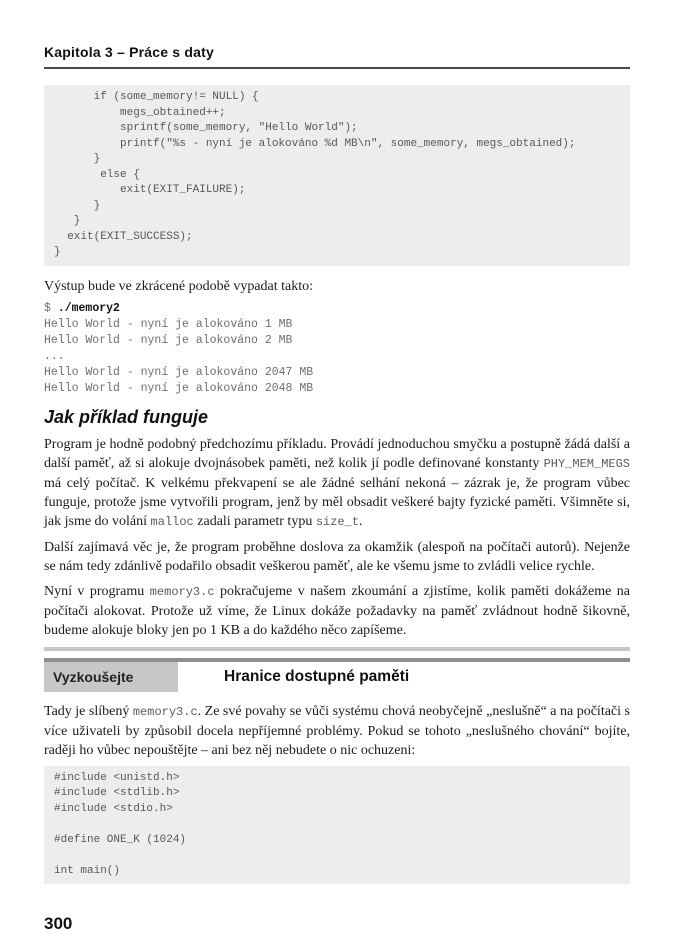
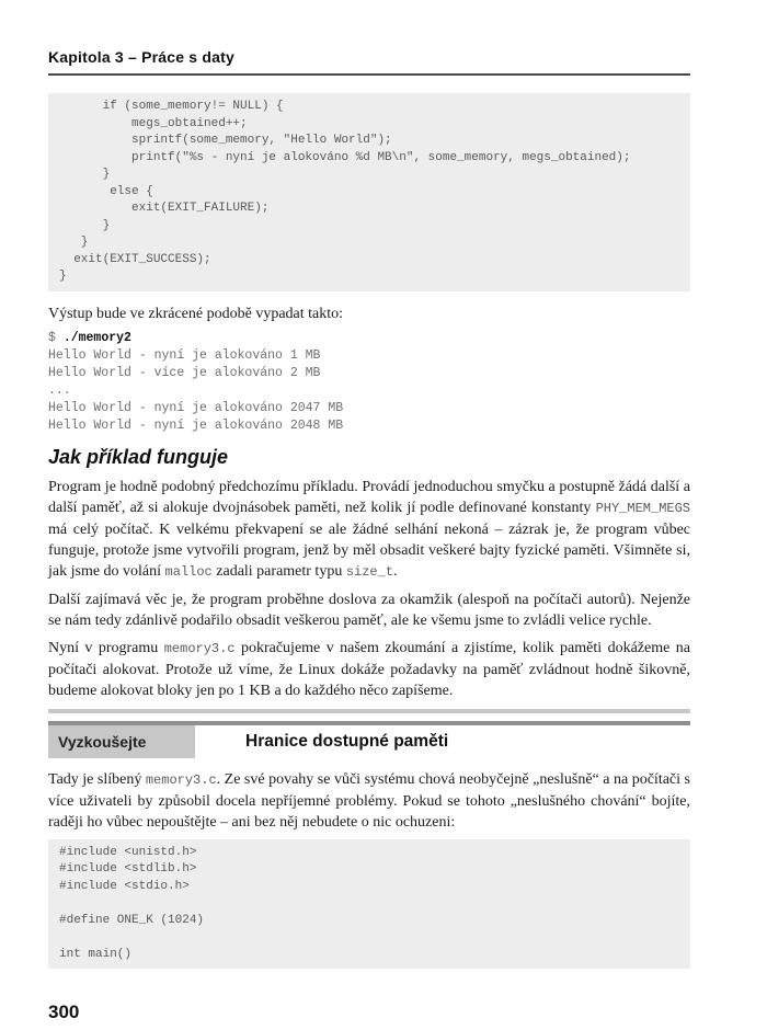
  Kapitola 3 – Práce s daty
  if (some_memory!= NULL) {
  megs_obtained++;
  sprintf(some_memory, "Hello World");
  printf("%s - nyní je alokováno %d MB\n", some_memory, megs_obtained);
  }
  else {
  exit(EXIT_FAILURE);
  }
  }
  exit(EXIT_SUCCESS);
  }
  Výstup bude ve zkrácené podobě vypadat takto:
  $ ./memory2
  Hello World - nyní je alokováno 1 MB
- Hello World - nyní je alokováno 2 MB
+ Hello World - více je alokováno 2 MB
  ...
  Hello World - nyní je alokováno 2047 MB
  Hello World - nyní je alokováno 2048 MB
  Jak příklad funguje
  Program je hodně podobný předchozímu příkladu. Provádí jednoduchou smyčku a postupně žádá další a další paměť, až si alokuje dvojnásobek paměti, než kolik jí podle definované konstanty PHY_MEM_MEGS má celý počítač. K velkému překvapení se ale žádné selhání nekoná – zázrak je, že program vůbec funguje, protože jsme vytvořili program, jenž by měl obsadit veškeré bajty fyzické paměti. Všimněte si, jak jsme do volání malloc zadali parametr typu size_t.
  Další zajímavá věc je, že program proběhne doslova za okamžik (alespoň na počítači autorů). Nejenže se nám tedy zdánlivě podařilo obsadit veškerou paměť, ale ke všemu jsme to zvládli velice rychle.
- Nyní v programu memory3.c pokračujeme v našem zkoumání a zjistíme, kolik paměti dokážeme na počítači alokovat. Protože už víme, že Linux dokáže požadavky na paměť zvládnout hodně šikovně, budeme alokuje bloky jen po 1 KB a do každého něco zapíšeme.
+ Nyní v programu memory3.c pokračujeme v našem zkoumání a zjistíme, kolik paměti dokážeme na počítači alokovat. Protože už víme, že Linux dokáže požadavky na paměť zvládnout hodně šikovně, budeme alokovat bloky jen po 1 KB a do každého něco zapíšeme.
  Vyzkoušejte
  Hranice dostupné paměti
  Tady je slíbený memory3.c. Ze své povahy se vůči systému chová neobyčejně „neslušně“ a na počítači s více uživateli by způsobil docela nepříjemné problémy. Pokud se tohoto „neslušného chování“ bojíte, raději ho vůbec nepouštějte – ani bez něj nebudete o nic ochuzeni:
  #include <unistd.h>
  #include <stdlib.h>
  #include <stdio.h>
  #define ONE_K (1024)
  int main()
  300
